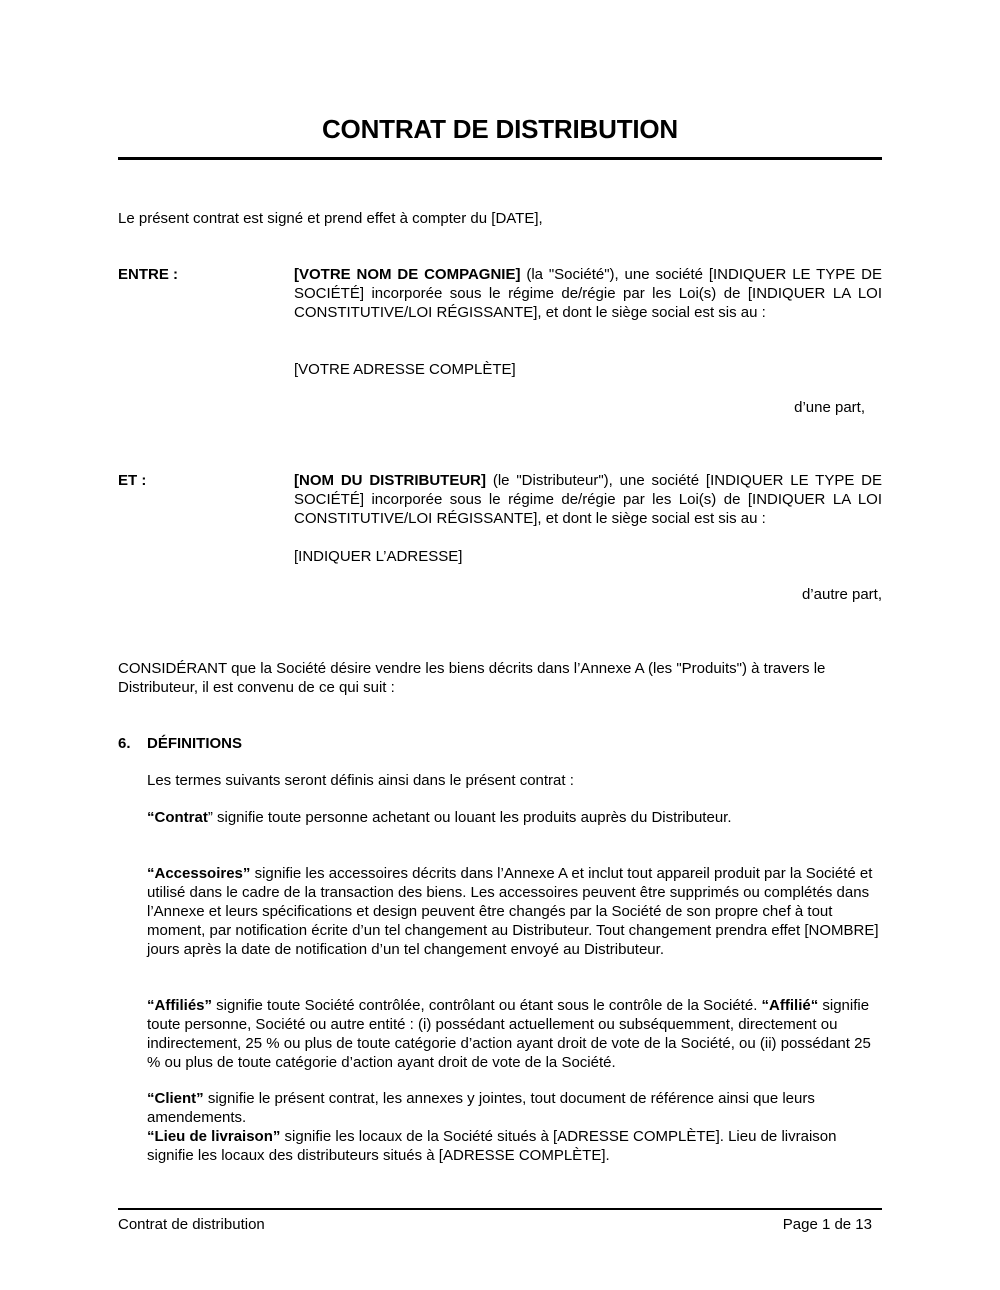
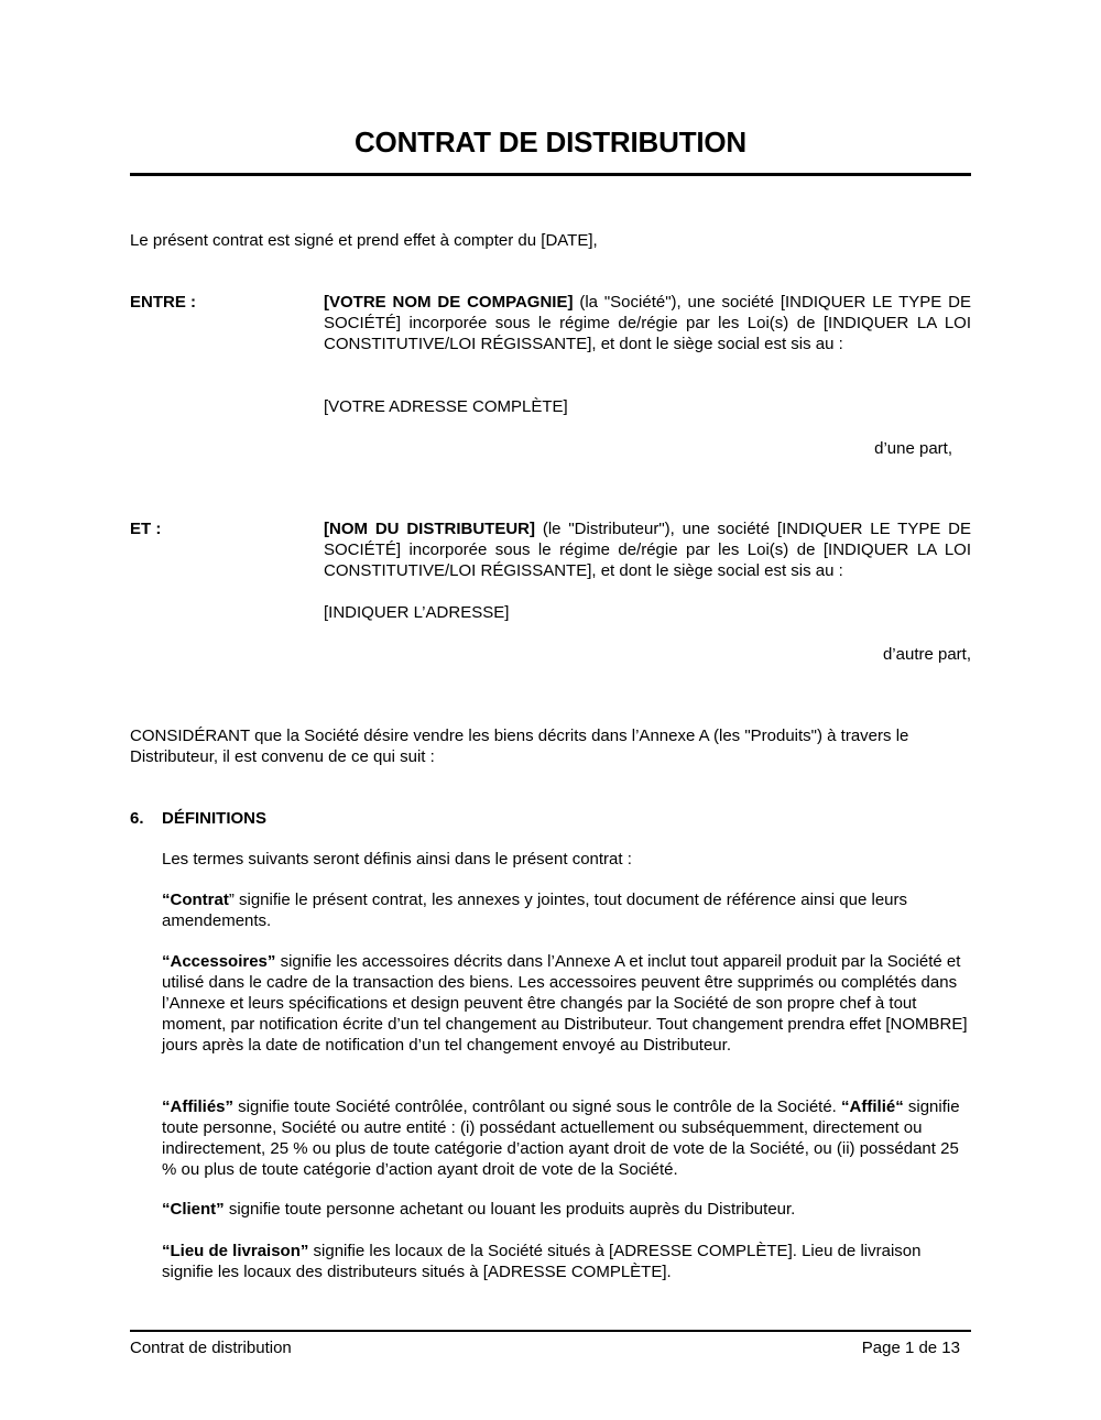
  CONTRAT DE DISTRIBUTION
  Le présent contrat est signé et prend effet à compter du [DATE],
  ENTRE :
  [VOTRE NOM DE COMPAGNIE] (la "Société"), une société [INDIQUER LE TYPE DE SOCIÉTÉ] incorporée sous le régime de/régie par les Loi(s) de [INDIQUER LA LOI CONSTITUTIVE/LOI RÉGISSANTE], et dont le siège social est sis au :
  [VOTRE ADRESSE COMPLÈTE]
  d’une part,
  ET :
  [NOM DU DISTRIBUTEUR] (le "Distributeur"), une société [INDIQUER LE TYPE DE SOCIÉTÉ] incorporée sous le régime de/régie par les Loi(s) de [INDIQUER LA LOI CONSTITUTIVE/LOI RÉGISSANTE], et dont le siège social est sis au :
  [INDIQUER L’ADRESSE]
  d’autre part,
  CONSIDÉRANT que la Société désire vendre les biens décrits dans l’Annexe A (les "Produits") à travers le Distributeur, il est convenu de ce qui suit :
  6. DÉFINITIONS
  Les termes suivants seront définis ainsi dans le présent contrat :
- “Contrat” signifie toute personne achetant ou louant les produits auprès du Distributeur.
+ “Contrat” signifie le présent contrat, les annexes y jointes, tout document de référence ainsi que leurs amendements.
  “Accessoires” signifie les accessoires décrits dans l’Annexe A et inclut tout appareil produit par la Société et utilisé dans le cadre de la transaction des biens. Les accessoires peuvent être supprimés ou complétés dans l’Annexe et leurs spécifications et design peuvent être changés par la Société de son propre chef à tout moment, par notification écrite d’un tel changement au Distributeur. Tout changement prendra effet [NOMBRE] jours après la date de notification d’un tel changement envoyé au Distributeur.
- “Affiliés” signifie toute Société contrôlée, contrôlant ou étant sous le contrôle de la Société. “Affilié“ signifie toute personne, Société ou autre entité : (i) possédant actuellement ou subséquemment, directement ou indirectement, 25 % ou plus de toute catégorie d’action ayant droit de vote de la Société, ou (ii) possédant 25 % ou plus de toute catégorie d’action ayant droit de vote de la Société.
+ “Affiliés” signifie toute Société contrôlée, contrôlant ou signé sous le contrôle de la Société. “Affilié“ signifie toute personne, Société ou autre entité : (i) possédant actuellement ou subséquemment, directement ou indirectement, 25 % ou plus de toute catégorie d’action ayant droit de vote de la Société, ou (ii) possédant 25 % ou plus de toute catégorie d’action ayant droit de vote de la Société.
- “Client” signifie le présent contrat, les annexes y jointes, tout document de référence ainsi que leurs amendements.
+ “Client” signifie toute personne achetant ou louant les produits auprès du Distributeur.
  “Lieu de livraison” signifie les locaux de la Société situés à [ADRESSE COMPLÈTE]. Lieu de livraison signifie les locaux des distributeurs situés à [ADRESSE COMPLÈTE].
  Contrat de distribution
  Page 1 de 13
